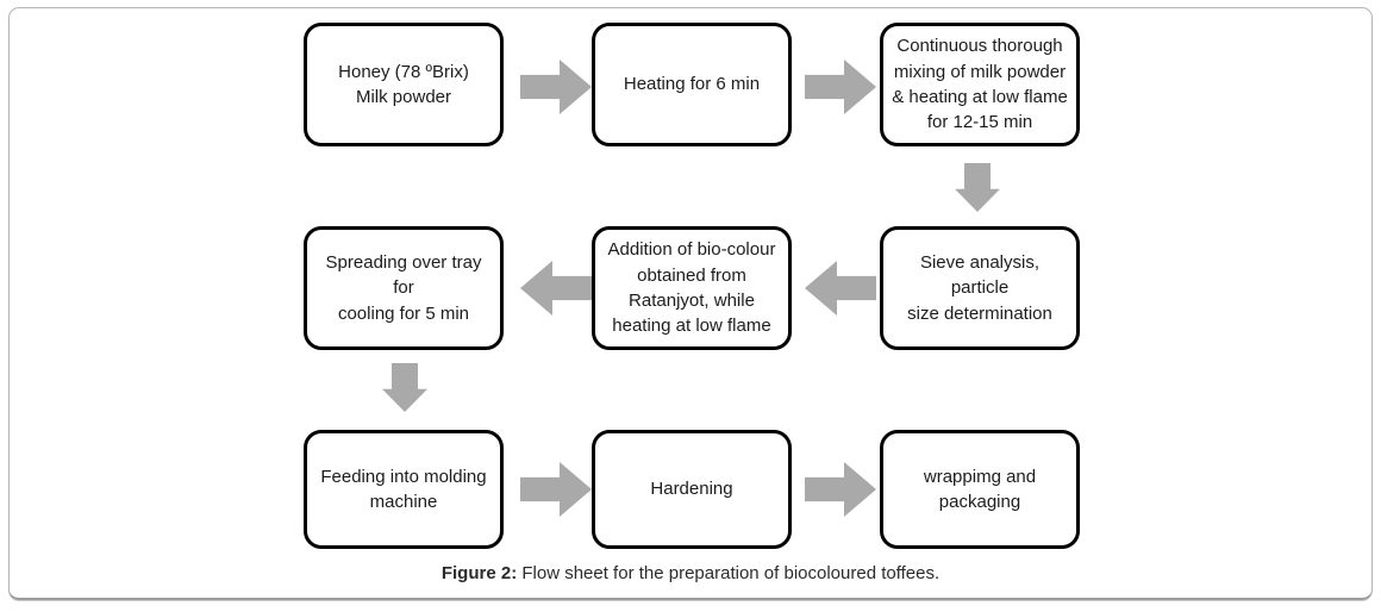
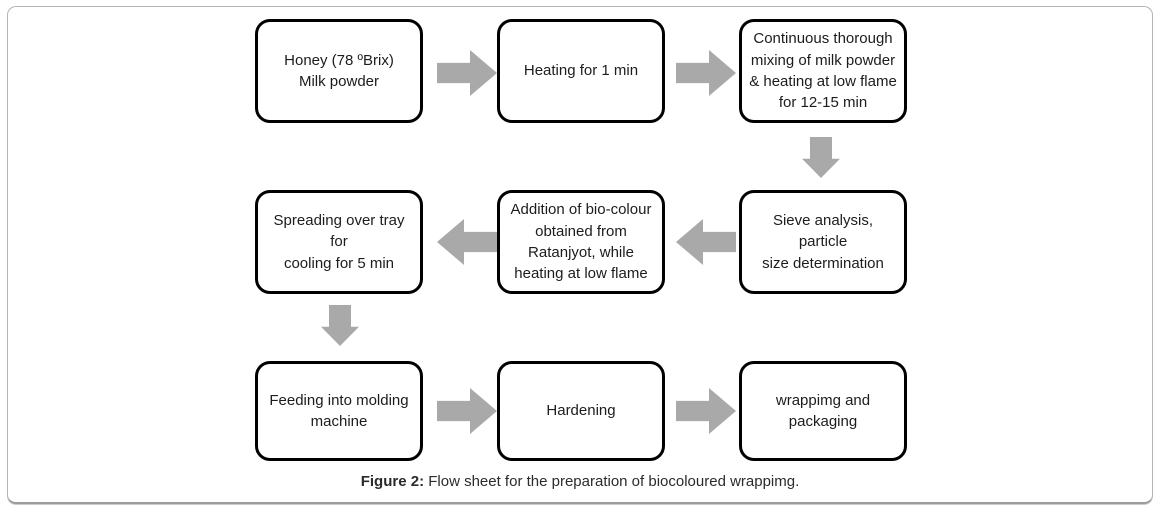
  Honey (78 ºBrix)
  Milk powder
- Heating for 6 min
+ Heating for 1 min
  Continuous thorough
  mixing of milk powder
  & heating at low flame
  for 12-15 min
  Sieve analysis, particle
  size determination
  Addition of bio-colour
  obtained from
  Ratanjyot, while
  heating at low flame
  Spreading over tray for
  cooling for 5 min
  Feeding into molding
  machine
  Hardening
  wrappimg and
  packaging
- Figure 2: Flow sheet for the preparation of biocoloured toffees.
+ Figure 2: Flow sheet for the preparation of biocoloured wrappimg.
